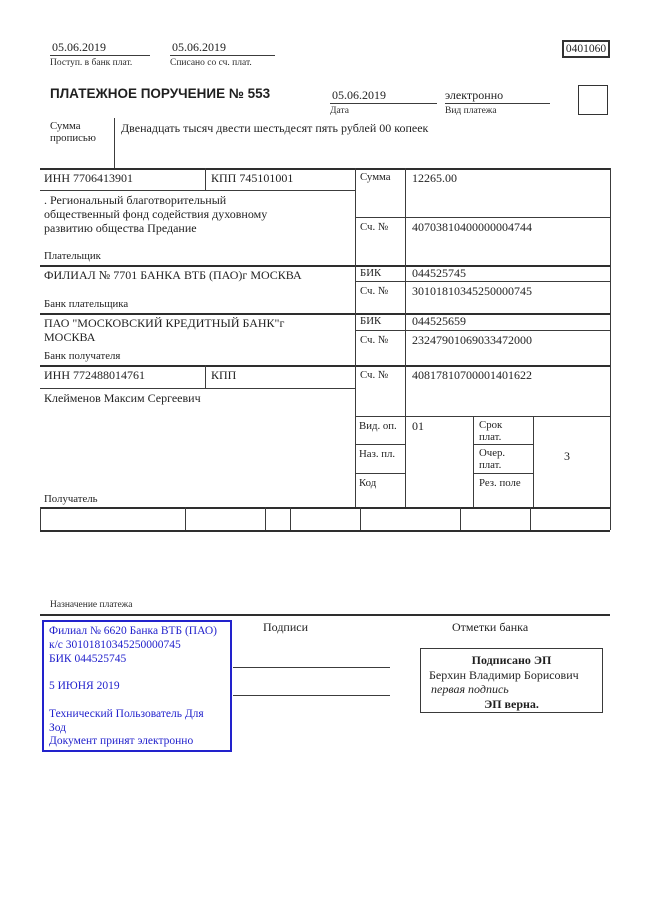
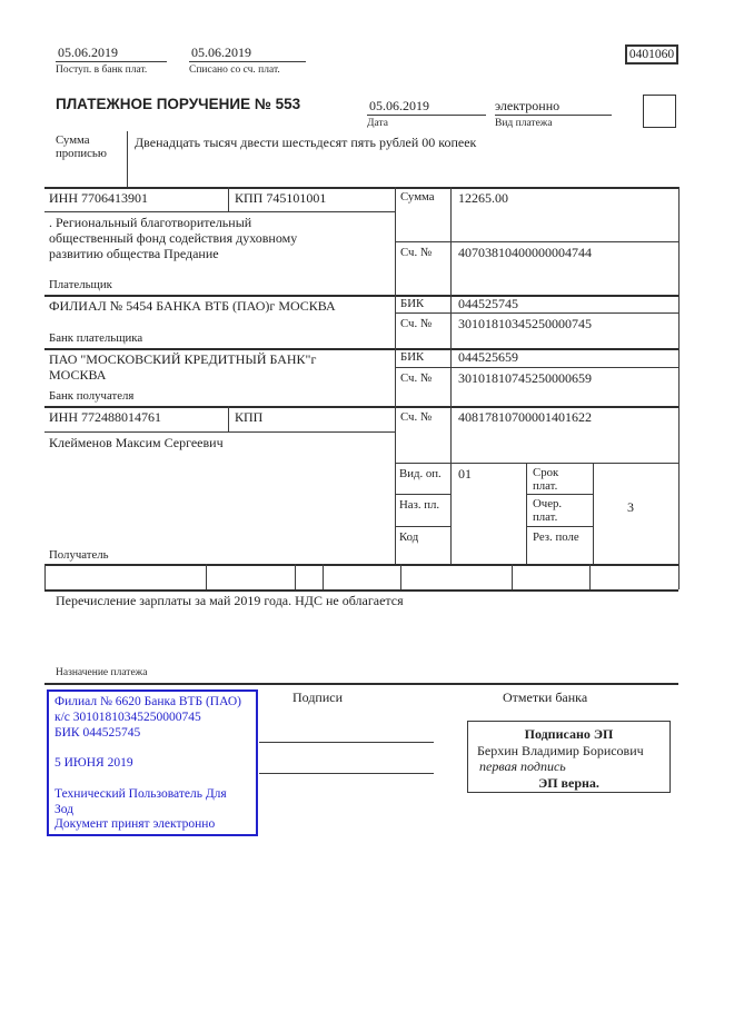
  05.06.2019
  Поступ. в банк плат.
  05.06.2019
  Списано со сч. плат.
  0401060
  ПЛАТЕЖНОЕ ПОРУЧЕНИЕ № 553
  05.06.2019
  Дата
  электронно
  Вид платежа
  Сумма прописью
  Двенадцать тысяч двести шестьдесят пять рублей 00 копеек
  ИНН 7706413901
  КПП 745101001
  . Региональный благотворительный
  общественный фонд содействия духовному
  развитию общества Предание
  Плательщик
  Сумма
  12265.00
  Сч. №
  40703810400000004744
- ФИЛИАЛ № 7701 БАНКА ВТБ (ПАО)г МОСКВА
+ ФИЛИАЛ № 5454 БАНКА ВТБ (ПАО)г МОСКВА
  Банк плательщика
  БИК
  044525745
  Сч. №
  30101810345250000745
  ПАО "МОСКОВСКИЙ КРЕДИТНЫЙ БАНК"г
  МОСКВА
  Банк получателя
  БИК
  044525659
  Сч. №
- 23247901069033472000
+ 30101810745250000659
  ИНН 772488014761
  КПП
  Клейменов Максим Сергеевич
  Получатель
  Сч. №
  40817810700001401622
  Вид. оп.
  01
  Наз. пл.
  Код
  Срок плат.
  Очер. плат.
  3
  Рез. поле
+ Перечисление зарплаты за май 2019 года. НДС не облагается
  Назначение платежа
  Филиал № 6620 Банка ВТБ (ПАО)
  к/с 30101810345250000745
  БИК 044525745
  5 ИЮНЯ 2019
  Технический Пользователь Для
  Зод
  Документ принят электронно
  Подписи
  Отметки банка
  Подписано ЭП
  Берхин Владимир Борисович
  первая подпись
  ЭП верна.
